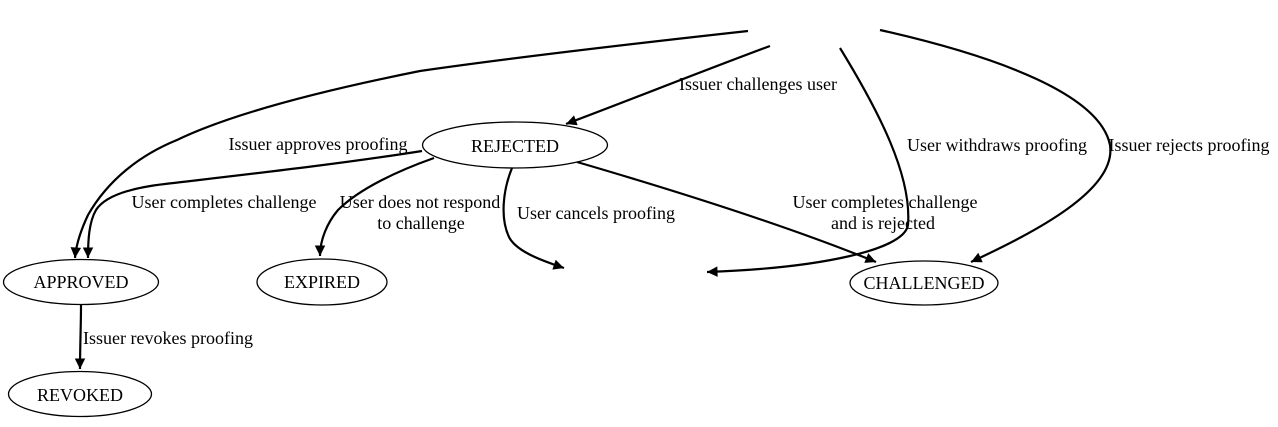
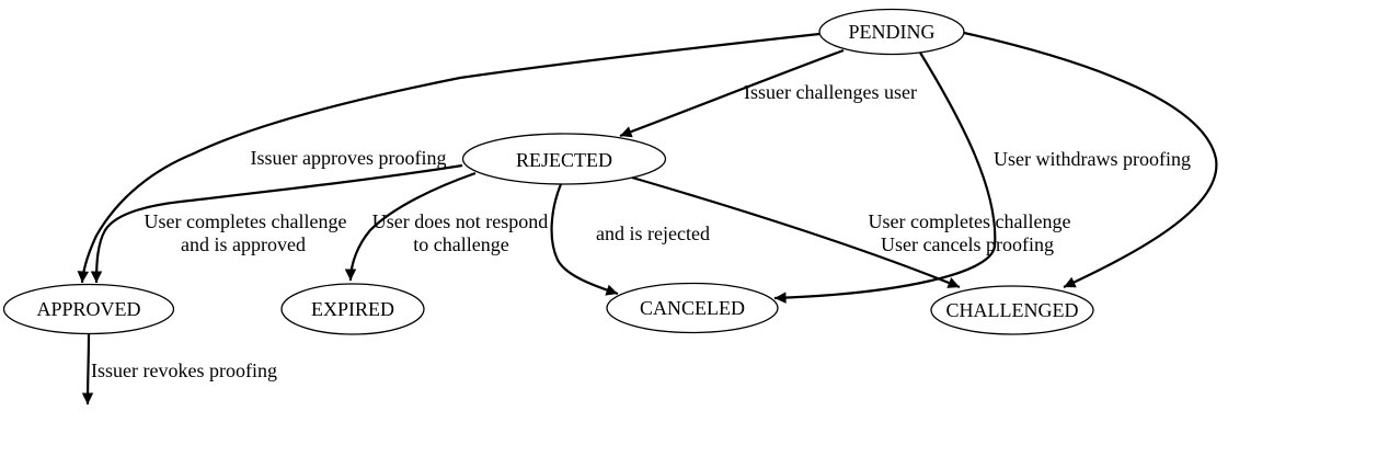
  Issuer challenges user
  Issuer approves proofing
  User withdraws proofing
- Issuer rejects proofing
  User completes challenge
+ and is approved
  User does not respond
  to challenge
- User cancels proofing
+ and is rejected
  User completes challenge
- and is rejected
+ User cancels proofing
  Issuer revokes proofing
+ PENDING
  REJECTED
  APPROVED
  EXPIRED
+ CANCELED
  CHALLENGED
- REVOKED
